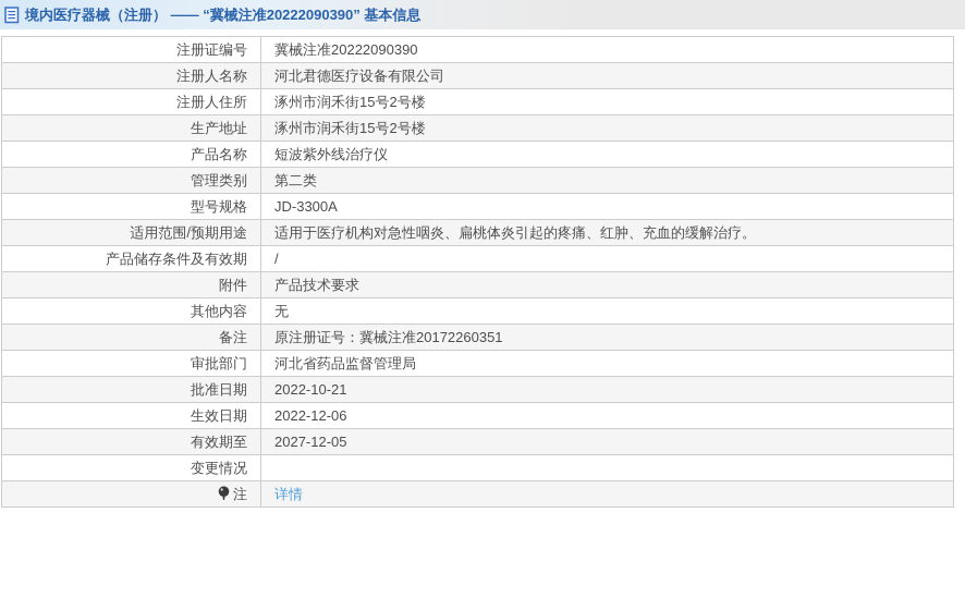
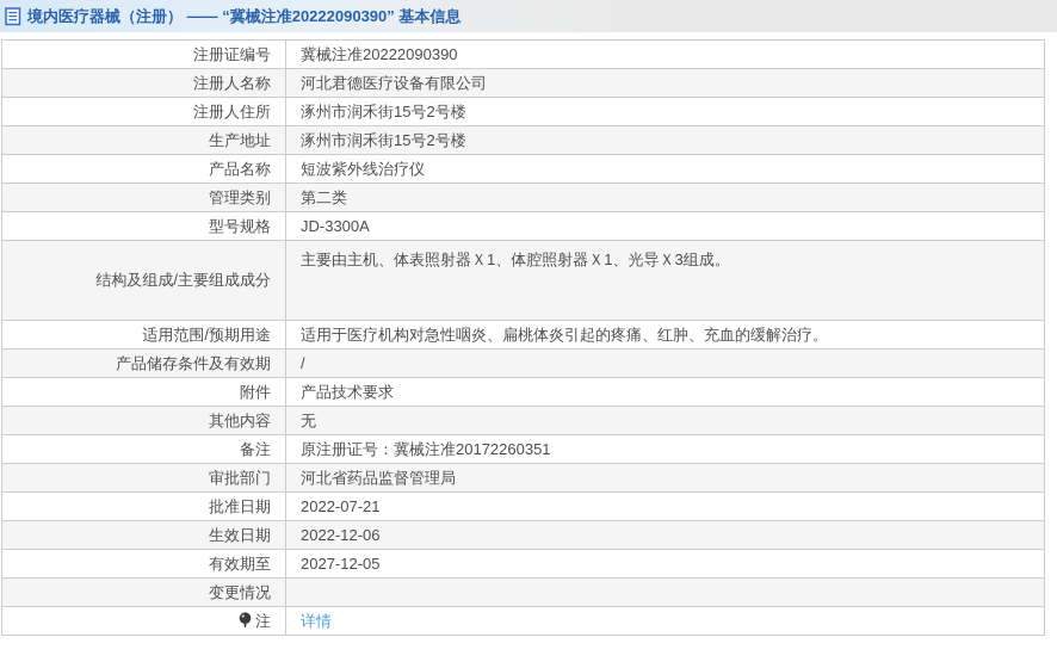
  境内医疗器械（注册） —— “冀械注准20222090390” 基本信息
  注册证编号	冀械注准20222090390
  注册人名称	河北君德医疗设备有限公司
  注册人住所	涿州市润禾街15号2号楼
  生产地址	涿州市润禾街15号2号楼
  产品名称	短波紫外线治疗仪
  管理类别	第二类
  型号规格	JD-3300A
+ 结构及组成/主要组成成分	主要由主机、体表照射器Ｘ1、体腔照射器Ｘ1、光导Ｘ3组成。
  适用范围/预期用途	适用于医疗机构对急性咽炎、扁桃体炎引起的疼痛、红肿、充血的缓解治疗。
  产品储存条件及有效期	/
  附件	产品技术要求
  其他内容	无
  备注	原注册证号：冀械注准20172260351
  审批部门	河北省药品监督管理局
- 批准日期	2022-10-21
+ 批准日期	2022-07-21
  生效日期	2022-12-06
  有效期至	2027-12-05
  变更情况
  注	详情
